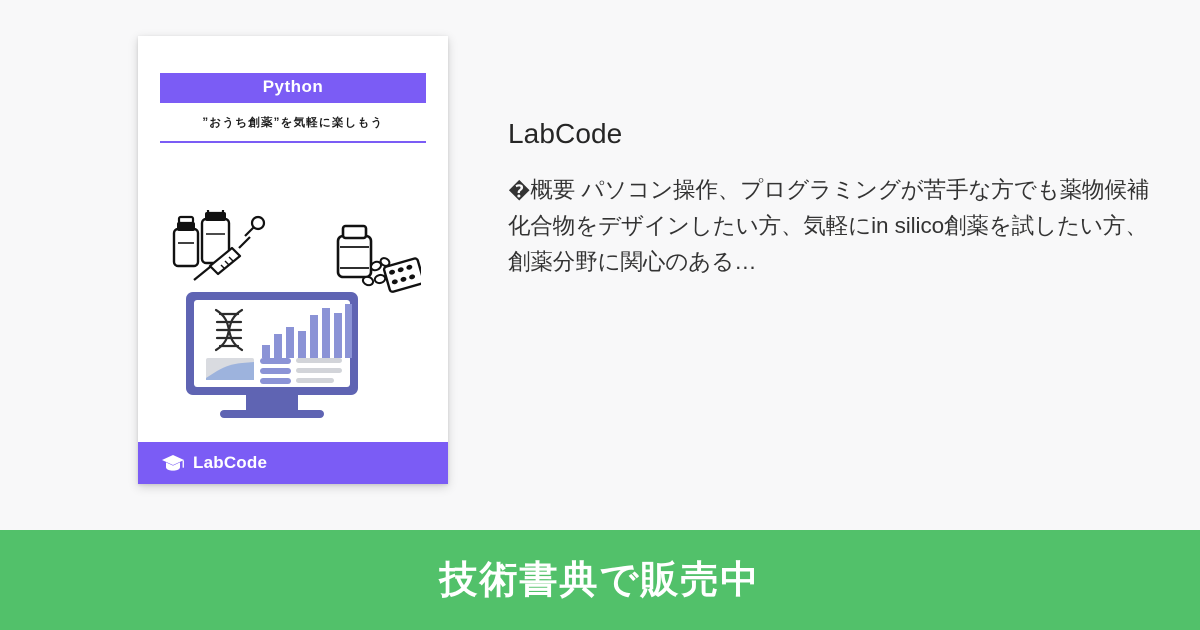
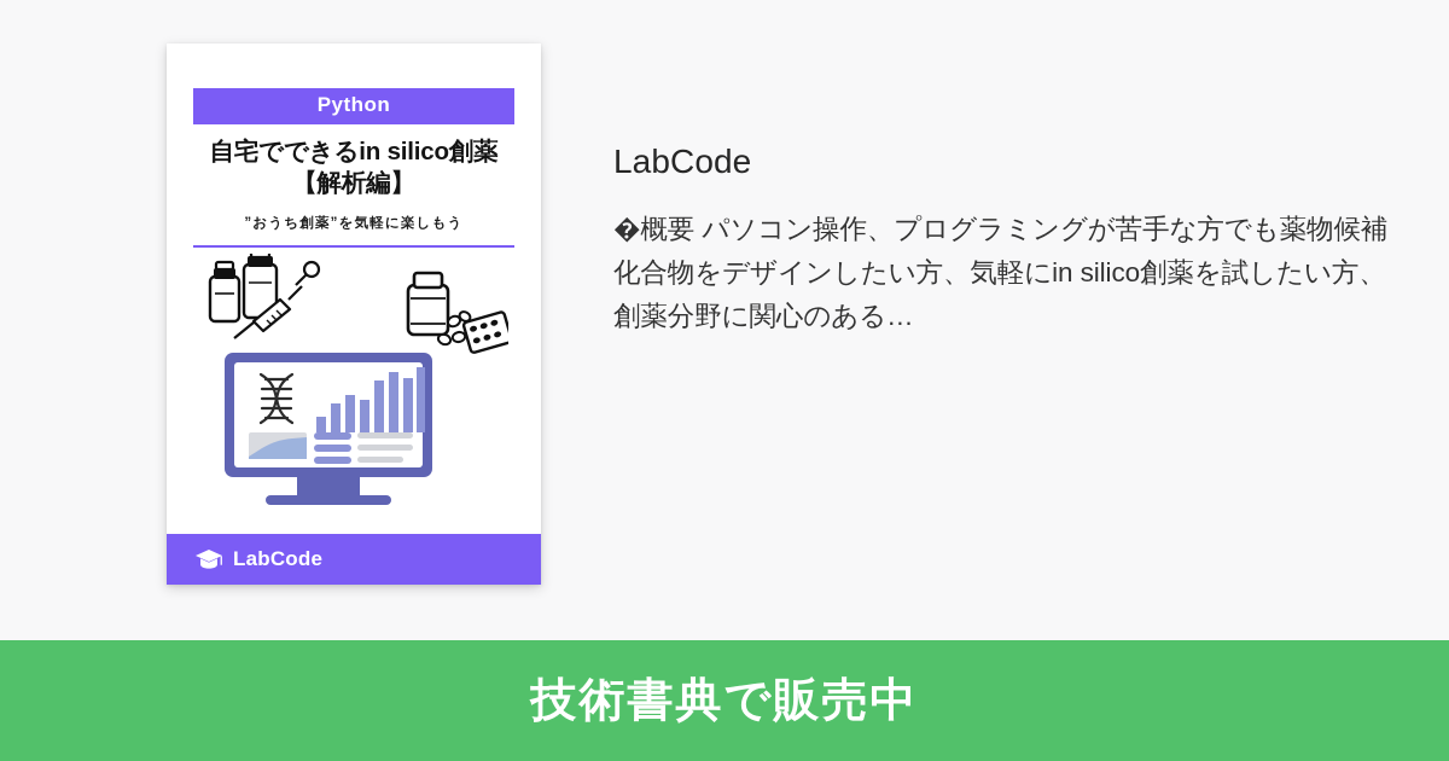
  Python
+ 自宅でできるin silico創薬
+ 【解析編】
  ”おうち創薬”を気軽に楽しもう
  LabCode
  LabCode
  �概要 パソコン操作、プログラミングが苦手な方でも薬物候補化合物をデザインしたい方、気軽にin silico創薬を試したい方、創薬分野に関心のある…
  技術書典で販売中
